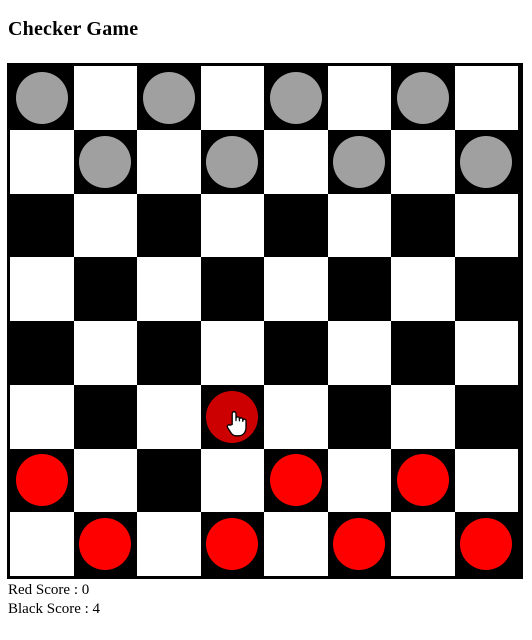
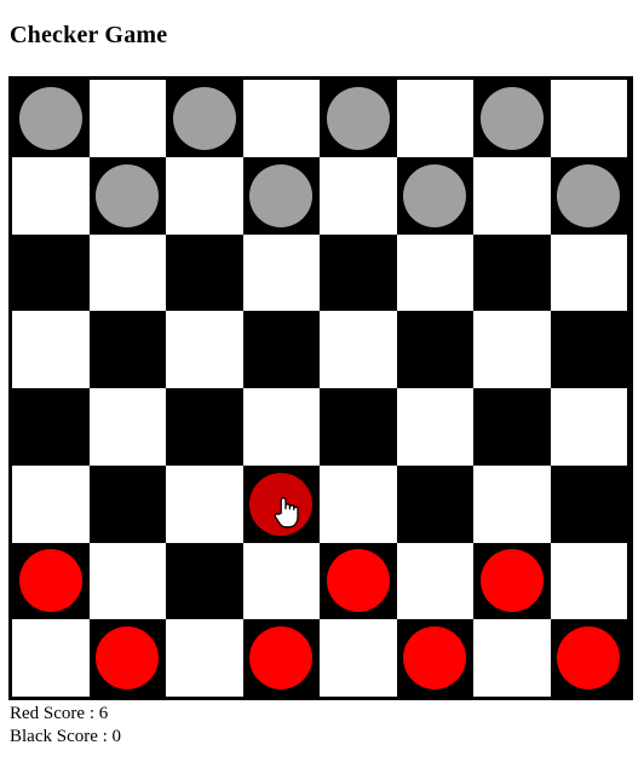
  Checker Game
- Red Score : 0
+ Red Score : 6
- Black Score : 4
+ Black Score : 0
